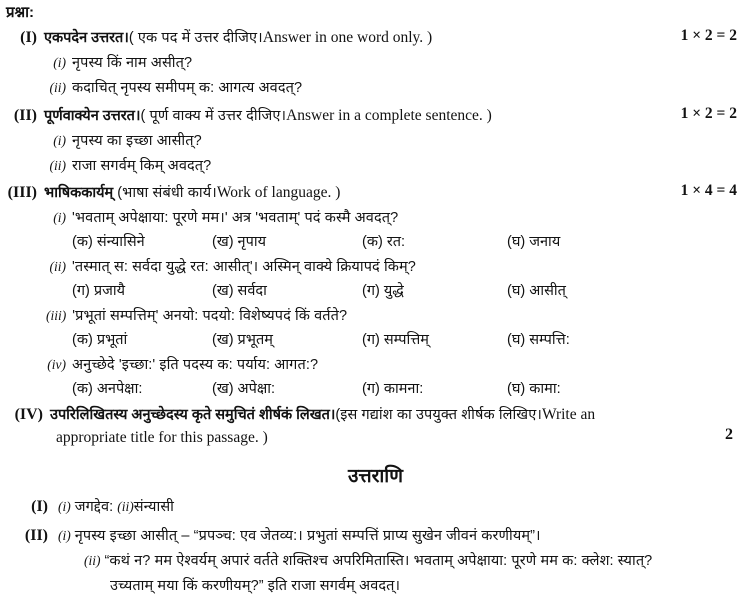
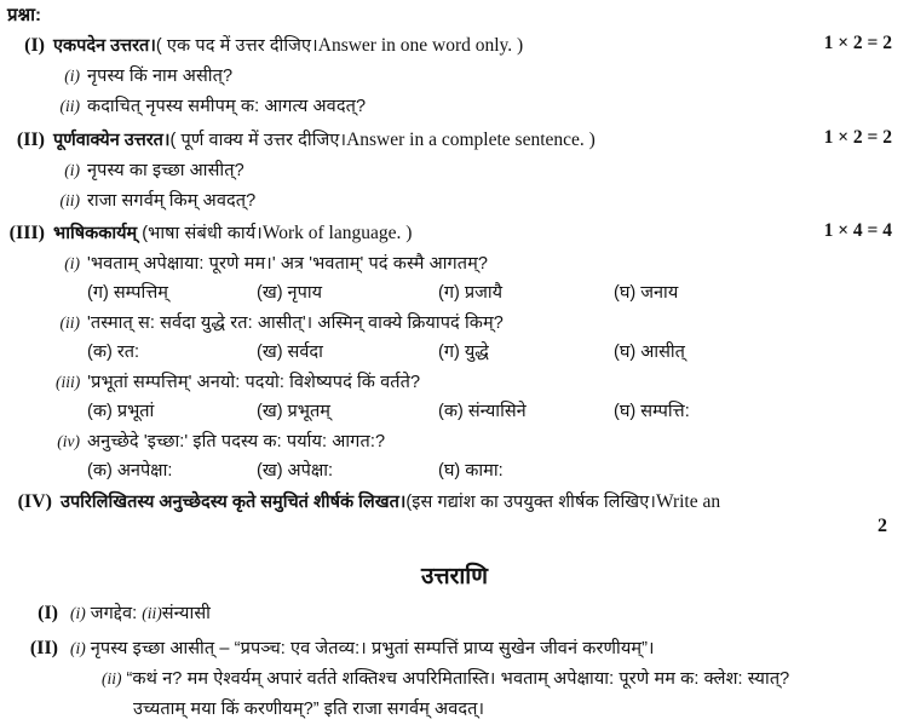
  प्रश्ना:
  (I)
  एकपदेन उत्तरत।( एक पद में उत्तर दीजिए।Answer in one word only. )
  1 × 2 = 2
  (i)
  नृपस्य किं नाम असीत्?
  (ii)
  कदाचित् नृपस्य समीपम् क: आगत्य अवदत्?
  (II)
  पूर्णवाक्येन उत्तरत।( पूर्ण वाक्य में उत्तर दीजिए।Answer in a complete sentence. )
  1 × 2 = 2
  (i)
  नृपस्य का इच्छा आसीत्?
  (ii)
  राजा सगर्वम् किम् अवदत्?
  (III)
  भाषिककार्यम् (भाषा संबंधी कार्य।Work of language. )
  1 × 4 = 4
  (i)
- 'भवताम् अपेक्षाया: पूरणे मम।' अत्र 'भवताम्' पदं कस्मै अवदत्?
+ 'भवताम् अपेक्षाया: पूरणे मम।' अत्र 'भवताम्' पदं कस्मै आगतम्?
- (क) संन्यासिने
+ (ग) सम्पत्तिम्
  (ख) नृपाय
- (क) रत:
+ (ग) प्रजायै
  (घ) जनाय
  (ii)
  'तस्मात् स: सर्वदा युद्धे रत: आसीत्'। अस्मिन् वाक्ये क्रियापदं किम्?
- (ग) प्रजायै
+ (क) रत:
  (ख) सर्वदा
  (ग) युद्धे
  (घ) आसीत्
  (iii)
  'प्रभूतां सम्पत्तिम्' अनयो: पदयो: विशेष्यपदं किं वर्तते?
  (क) प्रभूतां
  (ख) प्रभूतम्
- (ग) सम्पत्तिम्
+ (क) संन्यासिने
  (घ) सम्पत्ति:
  (iv)
  अनुच्छेदे 'इच्छा:' इति पदस्य क: पर्याय: आगत:?
  (क) अनपेक्षा:
  (ख) अपेक्षा:
- (ग) कामना:
  (घ) कामा:
  (IV)
  उपरिलिखितस्य अनुच्छेदस्य कृते समुचितं शीर्षकं लिखत।(इस गद्यांश का उपयुक्त शीर्षक लिखिए।Write an
- appropriate title for this passage. )
  2
  उत्तराणि
  (I)
  (i) जगद्देव: (ii)संन्यासी
  (II)
  (i) नृपस्य इच्छा आसीत् – “प्रपञ्च: एव जेतव्य:। प्रभुतां सम्पत्तिं प्राप्य सुखेन जीवनं करणीयम्”।
  (ii) “कथं न? मम ऐश्वर्यम् अपारं वर्तते शक्तिश्च अपरिमितास्ति। भवताम् अपेक्षाया: पूरणे मम क: क्लेश: स्यात्?
  उच्यताम् मया किं करणीयम्?” इति राजा सगर्वम् अवदत्।
